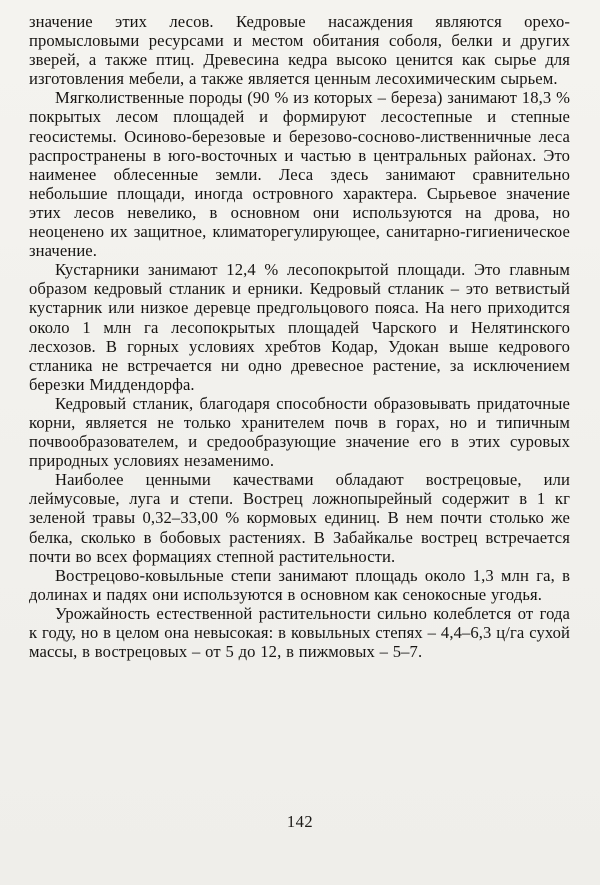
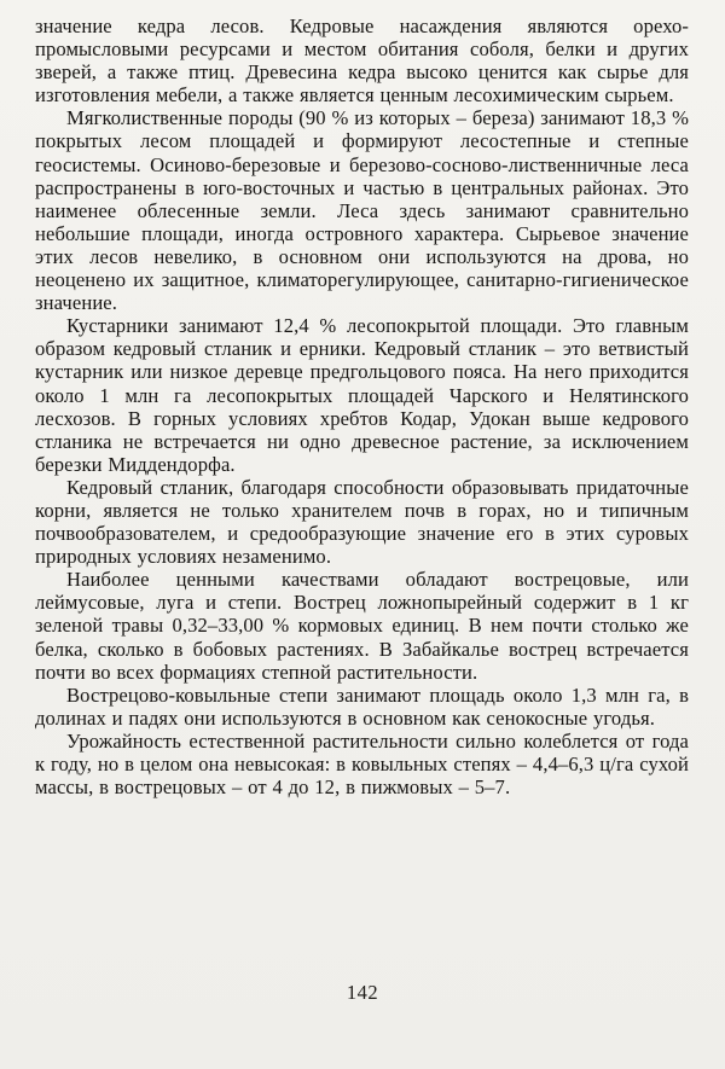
- значение этих лесов. Кедровые насаждения являются орехо-промысловыми ресурсами и местом обитания соболя, белки и других зверей, а также птиц. Древесина кедра высоко ценится как сырье для изготовления мебели, а также является ценным лесохимическим сырьем.
+ значение кедра лесов. Кедровые насаждения являются орехо-промысловыми ресурсами и местом обитания соболя, белки и других зверей, а также птиц. Древесина кедра высоко ценится как сырье для изготовления мебели, а также является ценным лесохимическим сырьем.
  Мягколиственные породы (90 % из которых – береза) занимают 18,3 % покрытых лесом площадей и формируют лесостепные и степные геосистемы. Осиново-березовые и березово-сосново-лиственничные леса распространены в юго-восточных и частью в центральных районах. Это наименее облесенные земли. Леса здесь занимают сравнительно небольшие площади, иногда островного характера. Сырьевое значение этих лесов невелико, в основном они используются на дрова, но неоценено их защитное, климаторегулирующее, санитарно-гигиеническое значение.
  Кустарники занимают 12,4 % лесопокрытой площади. Это главным образом кедровый стланик и ерники. Кедровый стланик – это ветвистый кустарник или низкое деревце предгольцового пояса. На него приходится около 1 млн га лесопокрытых площадей Чарского и Нелятинского лесхозов. В горных условиях хребтов Кодар, Удокан выше кедрового стланика не встречается ни одно древесное растение, за исключением березки Миддендорфа.
  Кедровый стланик, благодаря способности образовывать придаточные корни, является не только хранителем почв в горах, но и типичным почвообразователем, и средообразующие значение его в этих суровых природных условиях незаменимо.
  Наиболее ценными качествами обладают вострецовые, или леймусовые, луга и степи. Вострец ложнопырейный содержит в 1 кг зеленой травы 0,32–33,00 % кормовых единиц. В нем почти столько же белка, сколько в бобовых растениях. В Забайкалье вострец встречается почти во всех формациях степной растительности.
  Вострецово-ковыльные степи занимают площадь около 1,3 млн га, в долинах и падях они используются в основном как сенокосные угодья.
- Урожайность естественной растительности сильно колеблется от года к году, но в целом она невысокая: в ковыльных степях – 4,4–6,3 ц/га сухой массы, в вострецовых – от 5 до 12, в пижмовых – 5–7.
+ Урожайность естественной растительности сильно колеблется от года к году, но в целом она невысокая: в ковыльных степях – 4,4–6,3 ц/га сухой массы, в вострецовых – от 4 до 12, в пижмовых – 5–7.
  142
